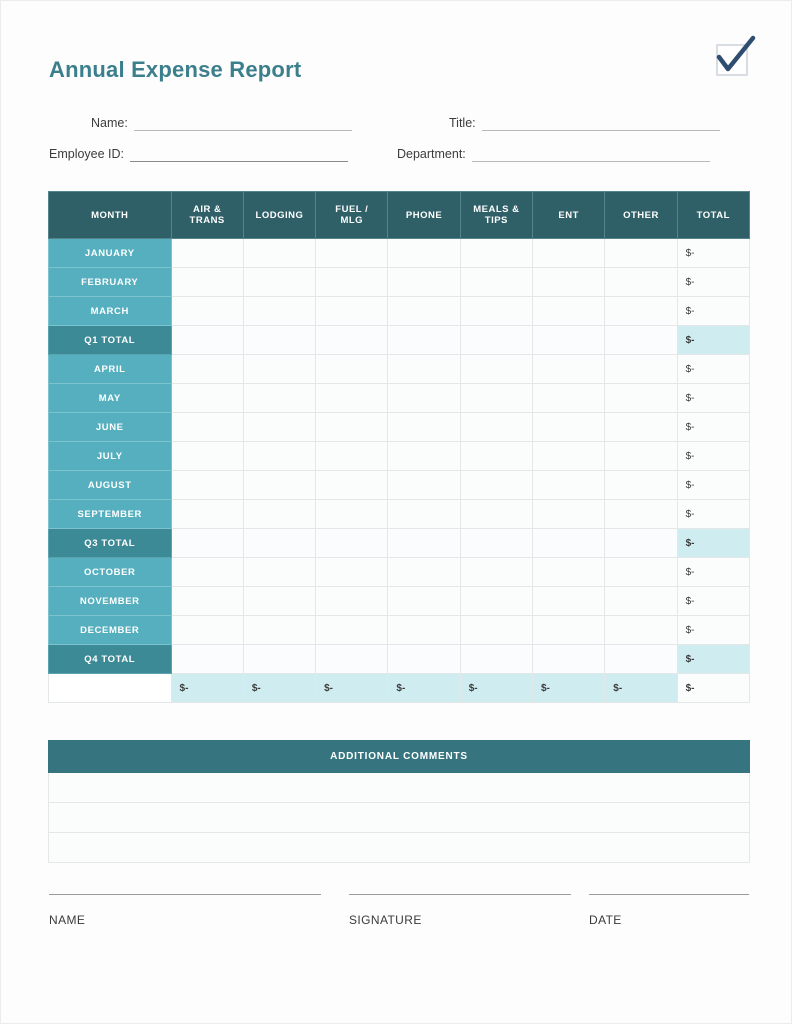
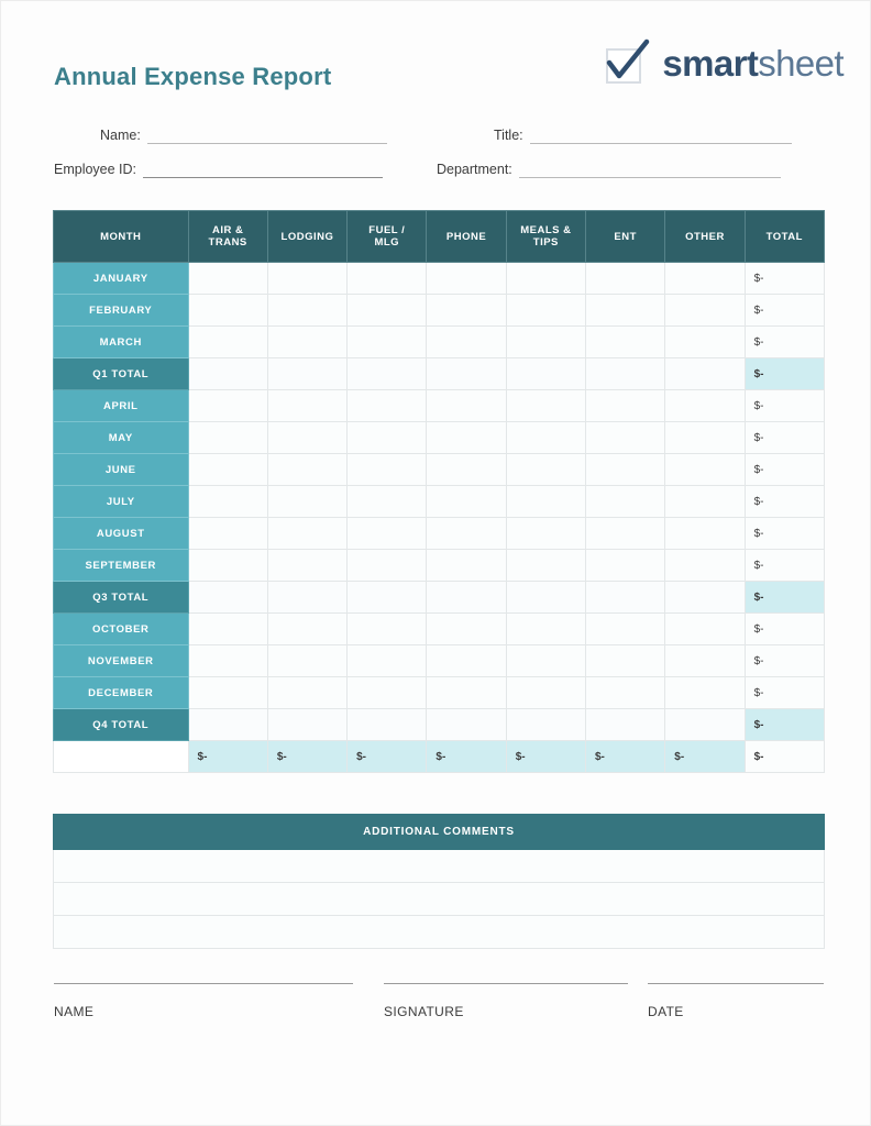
  Annual Expense Report
+ smartsheet
  Name:
  Title:
  Employee ID:
  Department:
  MONTH	AIR &TRANS	LODGING	FUEL /MLG	PHONE	MEALS &TIPS	ENT	OTHER	TOTAL
  JANUARY								$-
  FEBRUARY								$-
  MARCH								$-
  Q1 TOTAL								$-
  APRIL								$-
  MAY								$-
  JUNE								$-
  JULY								$-
  AUGUST								$-
  SEPTEMBER								$-
  Q3 TOTAL								$-
  OCTOBER								$-
  NOVEMBER								$-
  DECEMBER								$-
  Q4 TOTAL								$-
  	$-	$-	$-	$-	$-	$-	$-	$-
  ADDITIONAL COMMENTS
  NAME
  SIGNATURE
  DATE
